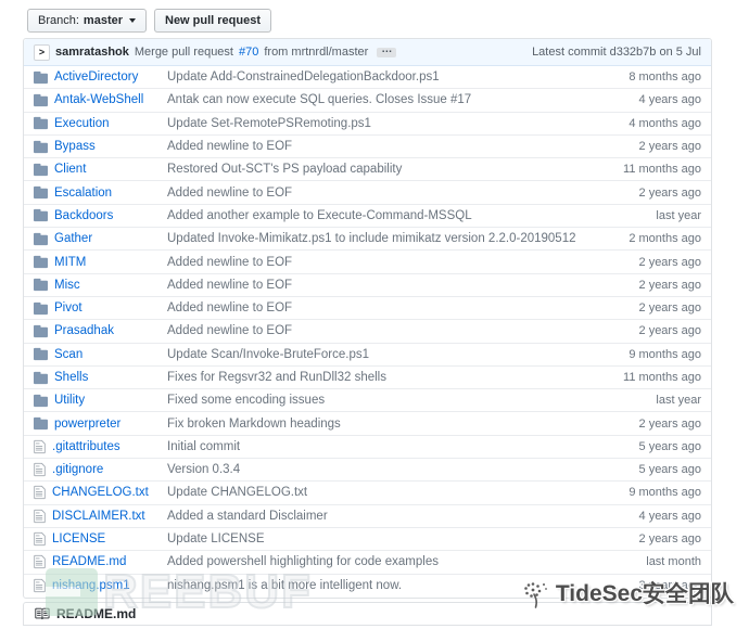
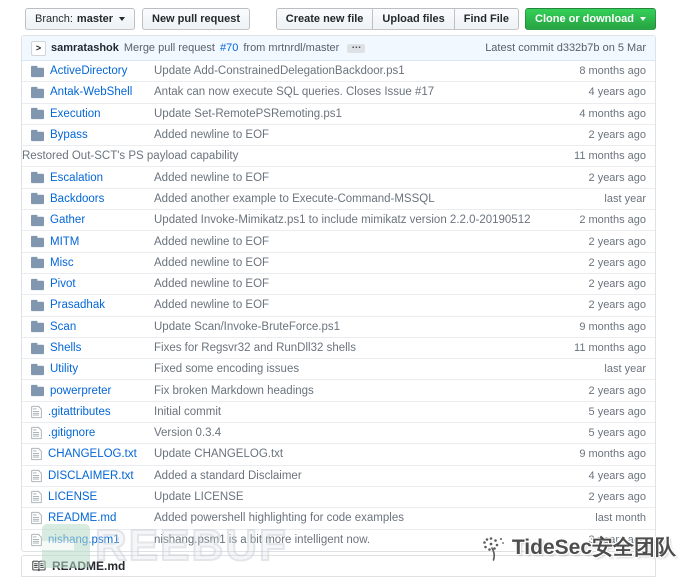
  Branch:
  master
  New pull request
+ Create new file
+ Upload files
+ Find File
+ Clone or download
  >
  samratashok
  Merge pull request
  #70
  from mrtnrdl/master
  …
- Latest commit d332b7b on 5 Jul
+ Latest commit d332b7b on 5 Mar
  ActiveDirectory
  Update Add-ConstrainedDelegationBackdoor.ps1
  8 months ago
  Antak-WebShell
  Antak can now execute SQL queries. Closes Issue #17
  4 years ago
  Execution
  Update Set-RemotePSRemoting.ps1
  4 months ago
  Bypass
  Added newline to EOF
  2 years ago
- Client
  Restored Out-SCT's PS payload capability
  11 months ago
  Escalation
  Added newline to EOF
  2 years ago
  Backdoors
  Added another example to Execute-Command-MSSQL
  last year
  Gather
  Updated Invoke-Mimikatz.ps1 to include mimikatz version 2.2.0-20190512
  2 months ago
  MITM
  Added newline to EOF
  2 years ago
  Misc
  Added newline to EOF
  2 years ago
  Pivot
  Added newline to EOF
  2 years ago
  Prasadhak
  Added newline to EOF
  2 years ago
  Scan
  Update Scan/Invoke-BruteForce.ps1
  9 months ago
  Shells
  Fixes for Regsvr32 and RunDll32 shells
  11 months ago
  Utility
  Fixed some encoding issues
  last year
  powerpreter
  Fix broken Markdown headings
  2 years ago
  .gitattributes
  Initial commit
  5 years ago
  .gitignore
  Version 0.3.4
  5 years ago
  CHANGELOG.txt
  Update CHANGELOG.txt
  9 months ago
  DISCLAIMER.txt
  Added a standard Disclaimer
  4 years ago
  LICENSE
  Update LICENSE
  2 years ago
  README.md
  Added powershell highlighting for code examples
  last month
  nishang.psm1
  nishang.psm1 is a bit more intelligent now.
  3 years ago
  README.md
  REEBUF
  TideSec安全团队
